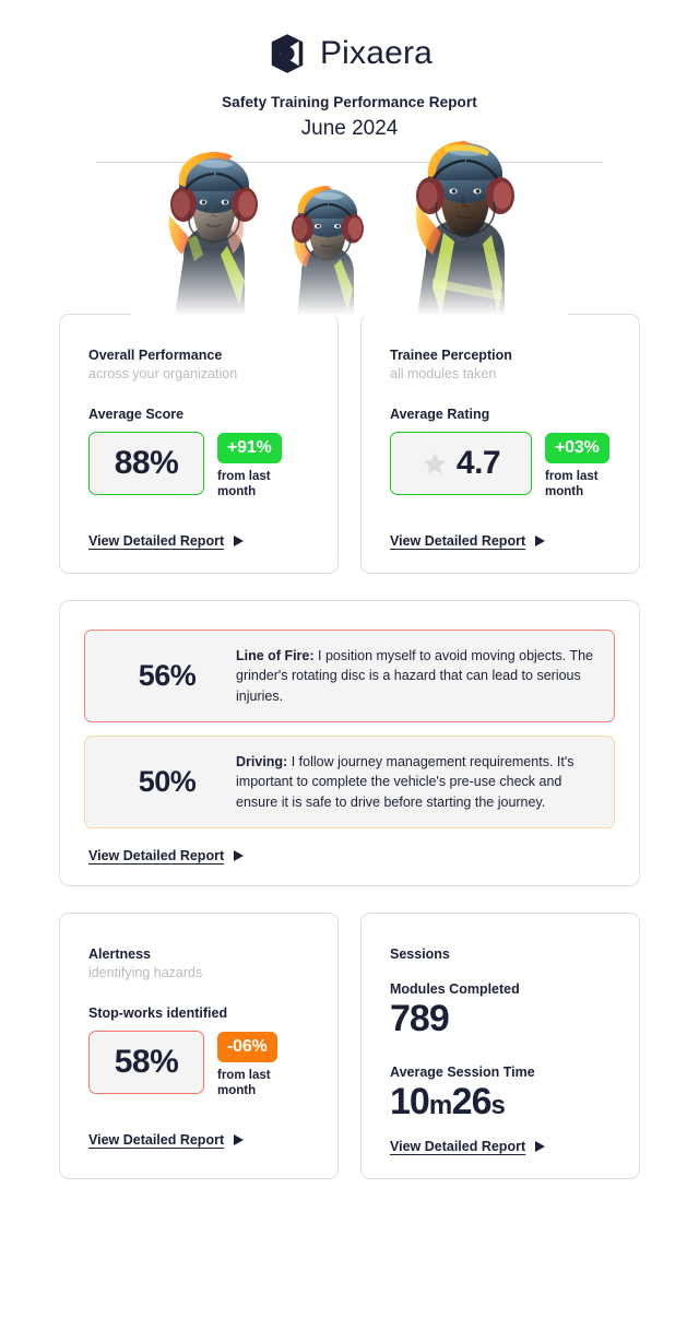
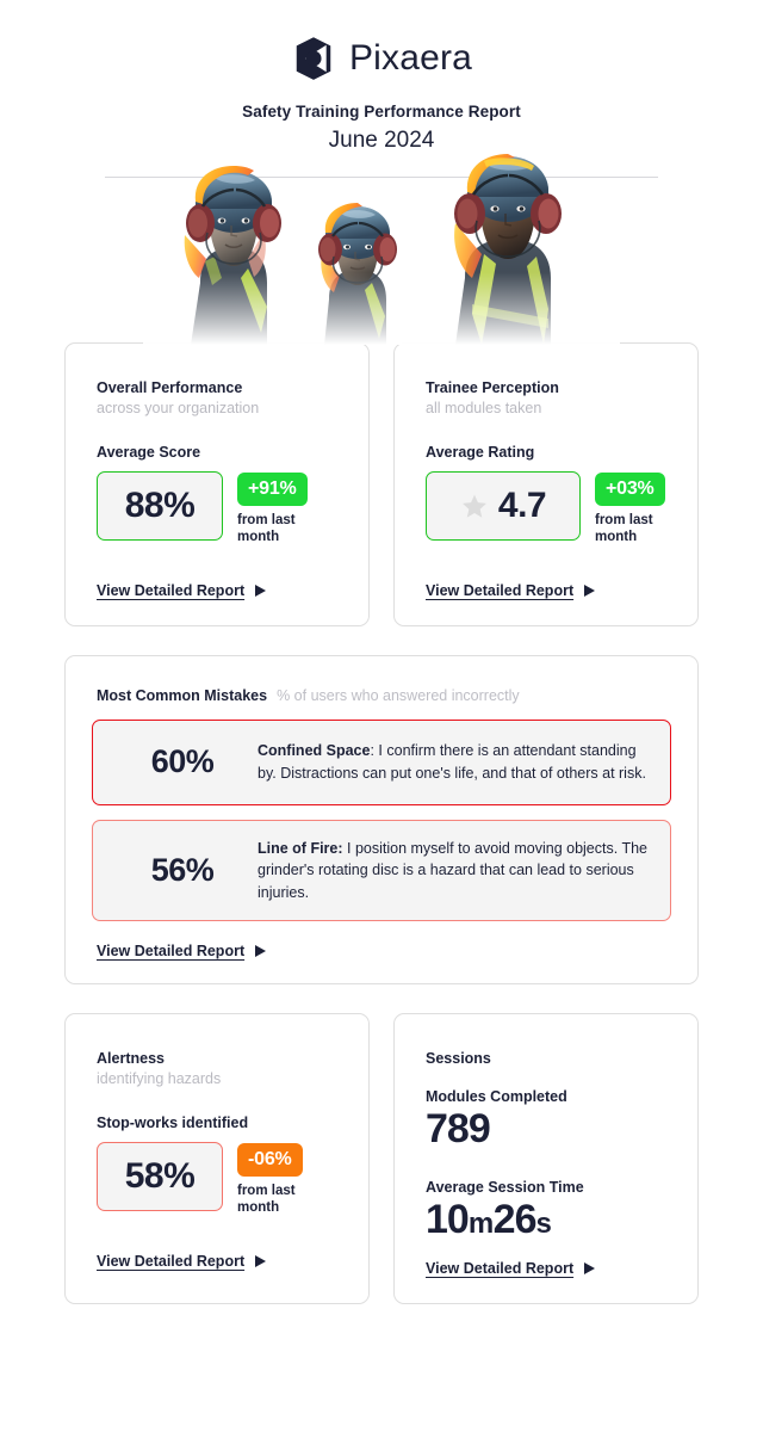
  Pixaera
  Safety Training Performance Report
  June 2024
  Overall Performance
  across your organization
  Average Score
  88%
  +91%
  from last month
  View Detailed Report
  Trainee Perception
  all modules taken
  Average Rating
  4.7
  +03%
  from last month
  View Detailed Report
+ Most Common Mistakes
+ % of users who answered incorrectly
+ 60%
+ Confined Space: I confirm there is an attendant standing by. Distractions can put one's life, and that of others at risk.
  56%
  Line of Fire: I position myself to avoid moving objects. The grinder's rotating disc is a hazard that can lead to serious injuries.
- 50%
- Driving: I follow journey management requirements. It's important to complete the vehicle's pre-use check and ensure it is safe to drive before starting the journey.
  View Detailed Report
  Alertness
  identifying hazards
  Stop-works identified
  58%
  -06%
  from last month
  View Detailed Report
  Sessions
  Modules Completed
  789
  Average Session Time
  10m26s
  View Detailed Report
